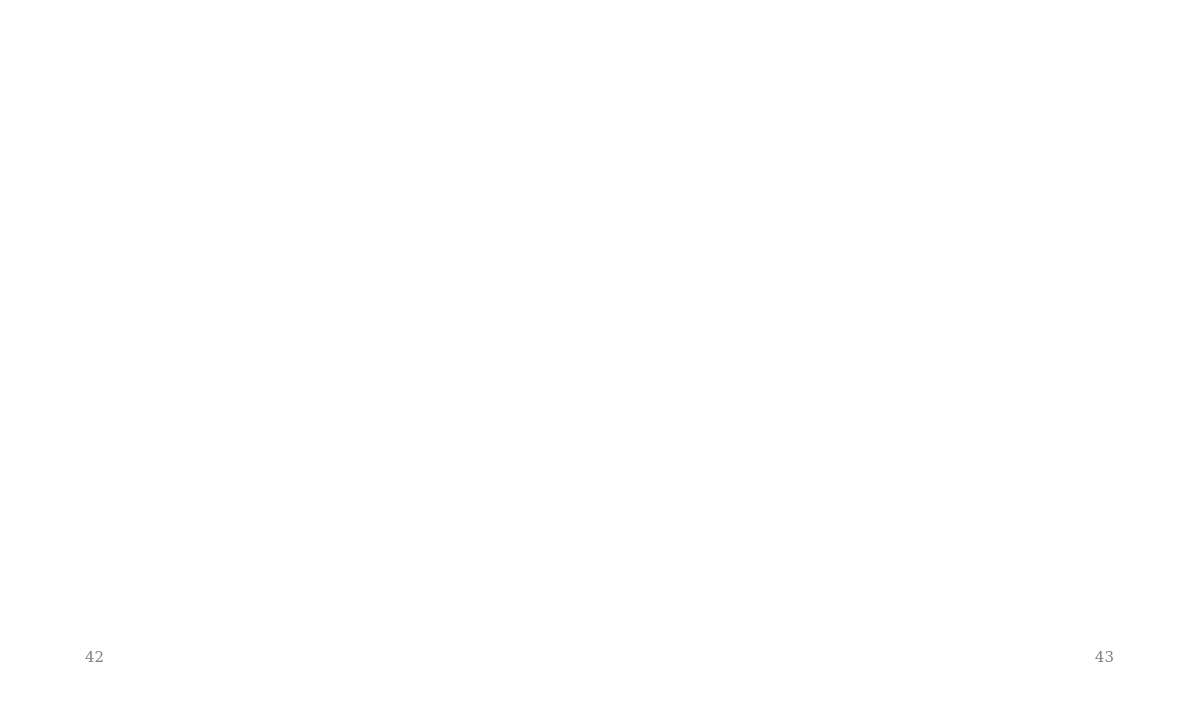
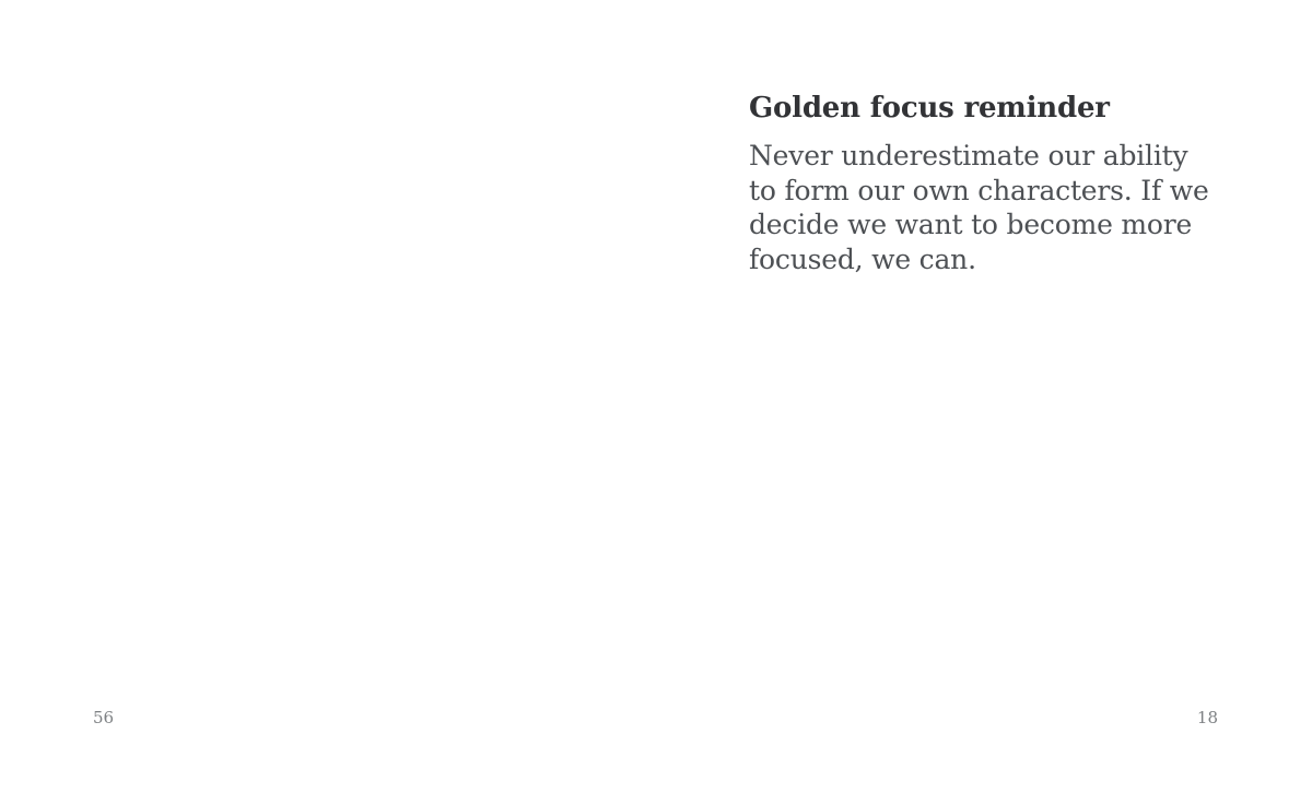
- 42
+ 56
+ Golden focus reminder
+ Never underestimate our ability
+ to form our own characters. If we
+ decide we want to become more
+ focused, we can.
- 43
+ 18
